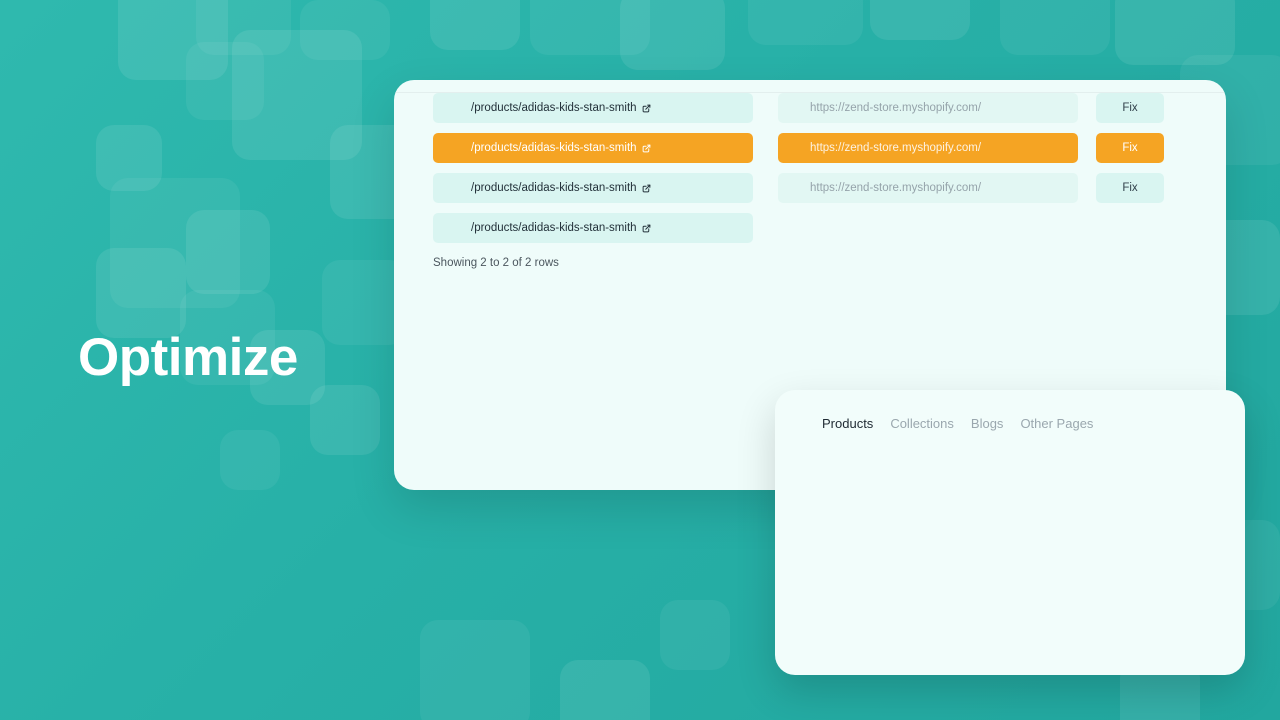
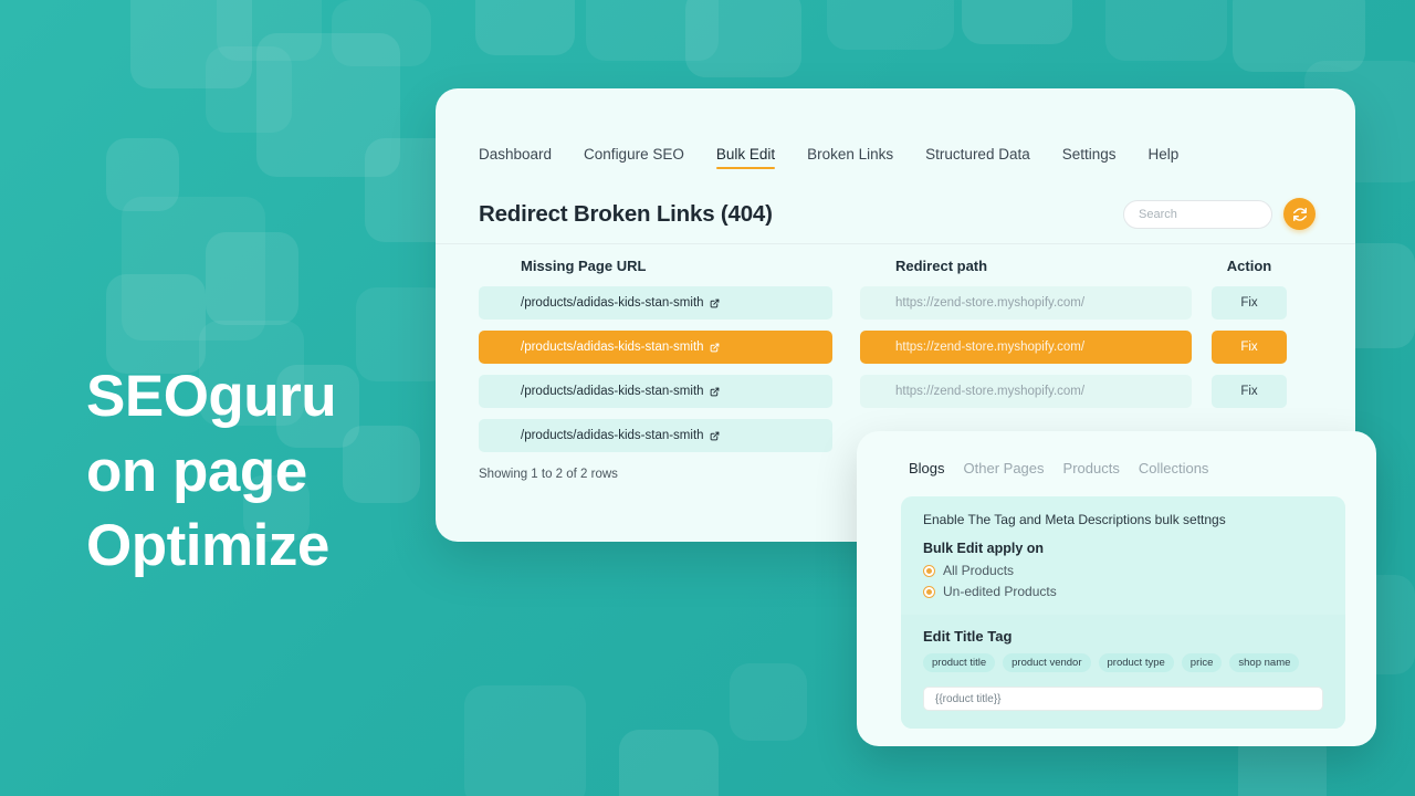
+ SEOguru
+ on page
  Optimize
+ Dashboard
+ Configure SEO
+ Bulk Edit
+ Broken Links
+ Structured Data
+ Settings
+ Help
+ Redirect Broken Links (404)
+ Search
+ Missing Page URL
+ Redirect path
+ Action
  /products/adidas-kids-stan-smith
  https://zend-store.myshopify.com/
  Fix
  /products/adidas-kids-stan-smith
  https://zend-store.myshopify.com/
  Fix
  /products/adidas-kids-stan-smith
  https://zend-store.myshopify.com/
  Fix
  /products/adidas-kids-stan-smith
- Showing 2 to 2 of 2 rows
+ Showing 1 to 2 of 2 rows
- Products
+ Blogs
- Collections
+ Other Pages
- Blogs
+ Products
- Other Pages
+ Collections
+ Enable The Tag and Meta Descriptions bulk settngs
+ Bulk Edit apply on
+ All Products
+ Un-edited Products
+ Edit Title Tag
+ product title
+ product vendor
+ product type
+ price
+ shop name
+ {{roduct title}}
